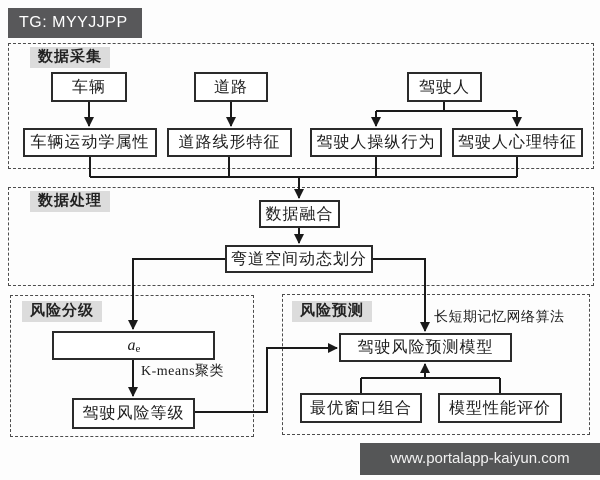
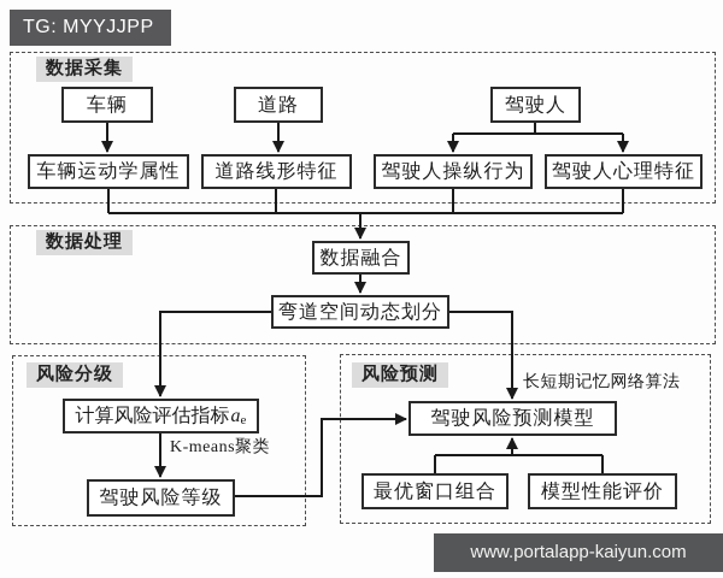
  TG: MYYJJPP
  数据采集
  数据处理
  风险分级
  风险预测
  车辆
  道路
  驾驶人
  车辆运动学属性
  道路线形特征
  驾驶人操纵行为
  驾驶人心理特征
  数据融合
  弯道空间动态划分
+ 计算风险评估指标
  a
  e
  驾驶风险等级
  驾驶风险预测模型
  最优窗口组合
  模型性能评价
  K-means聚类
  长短期记忆网络算法
  www.portalapp-kaiyun.com
